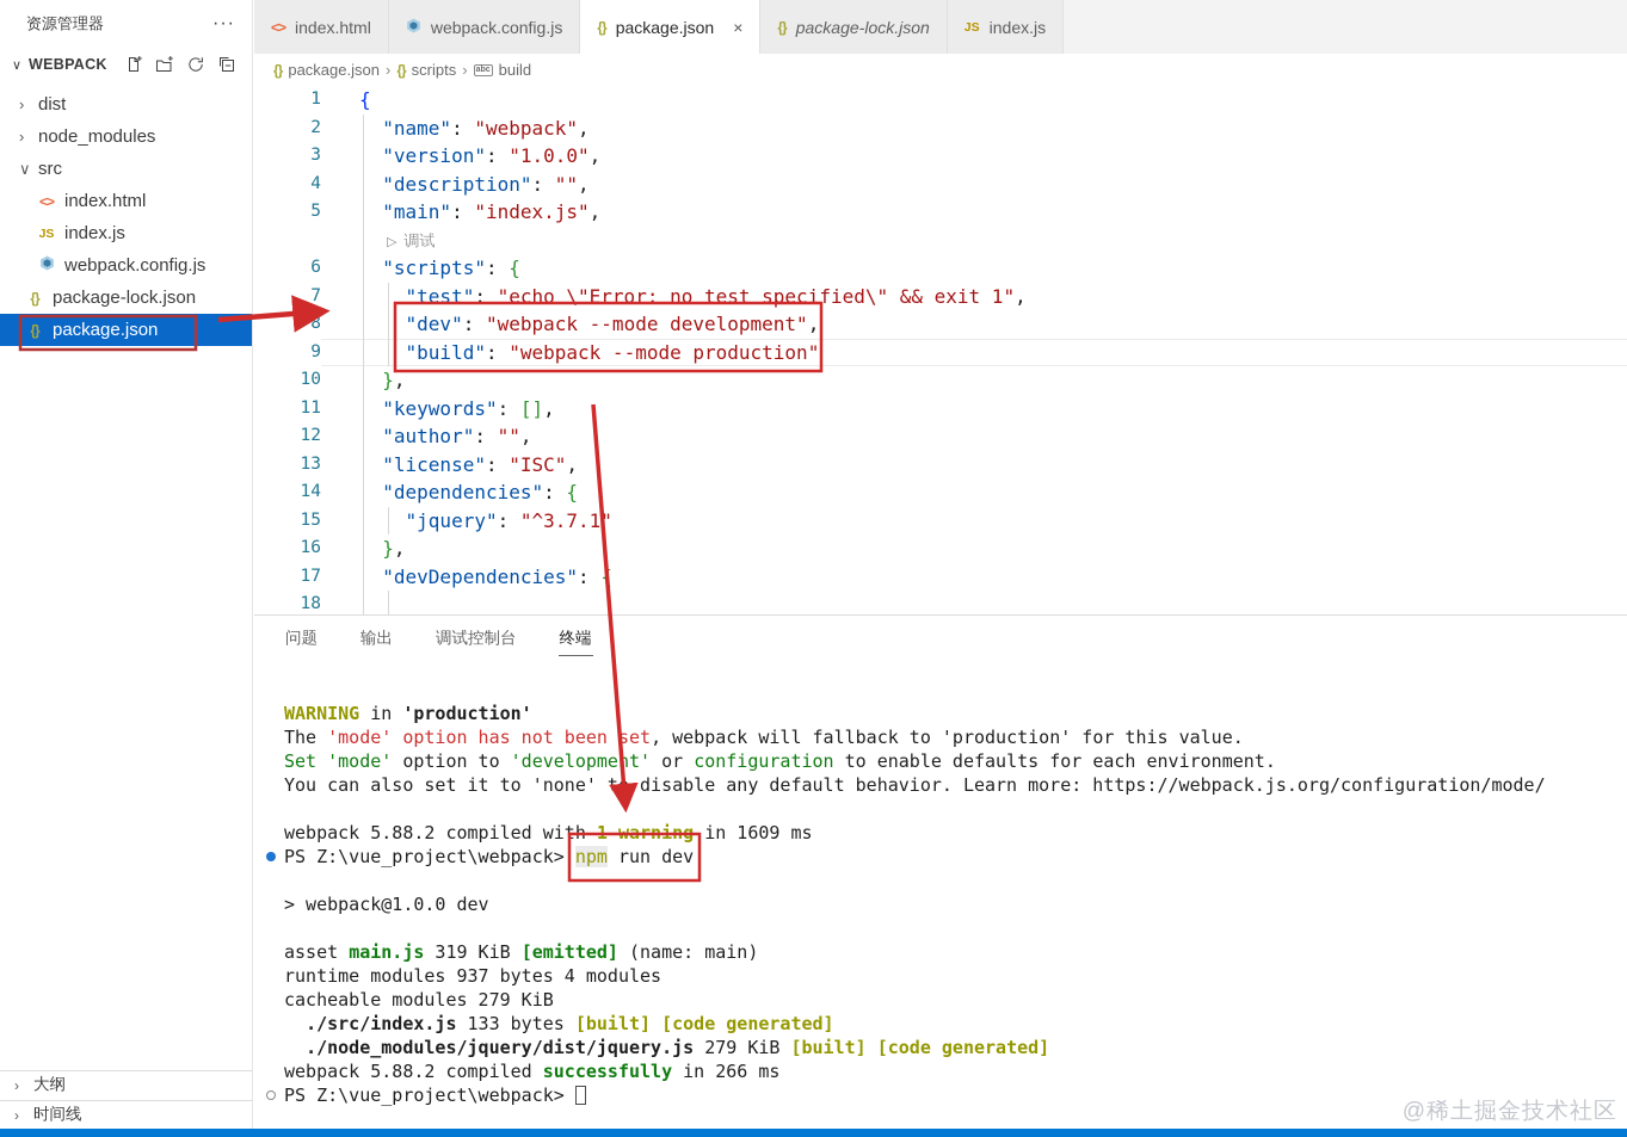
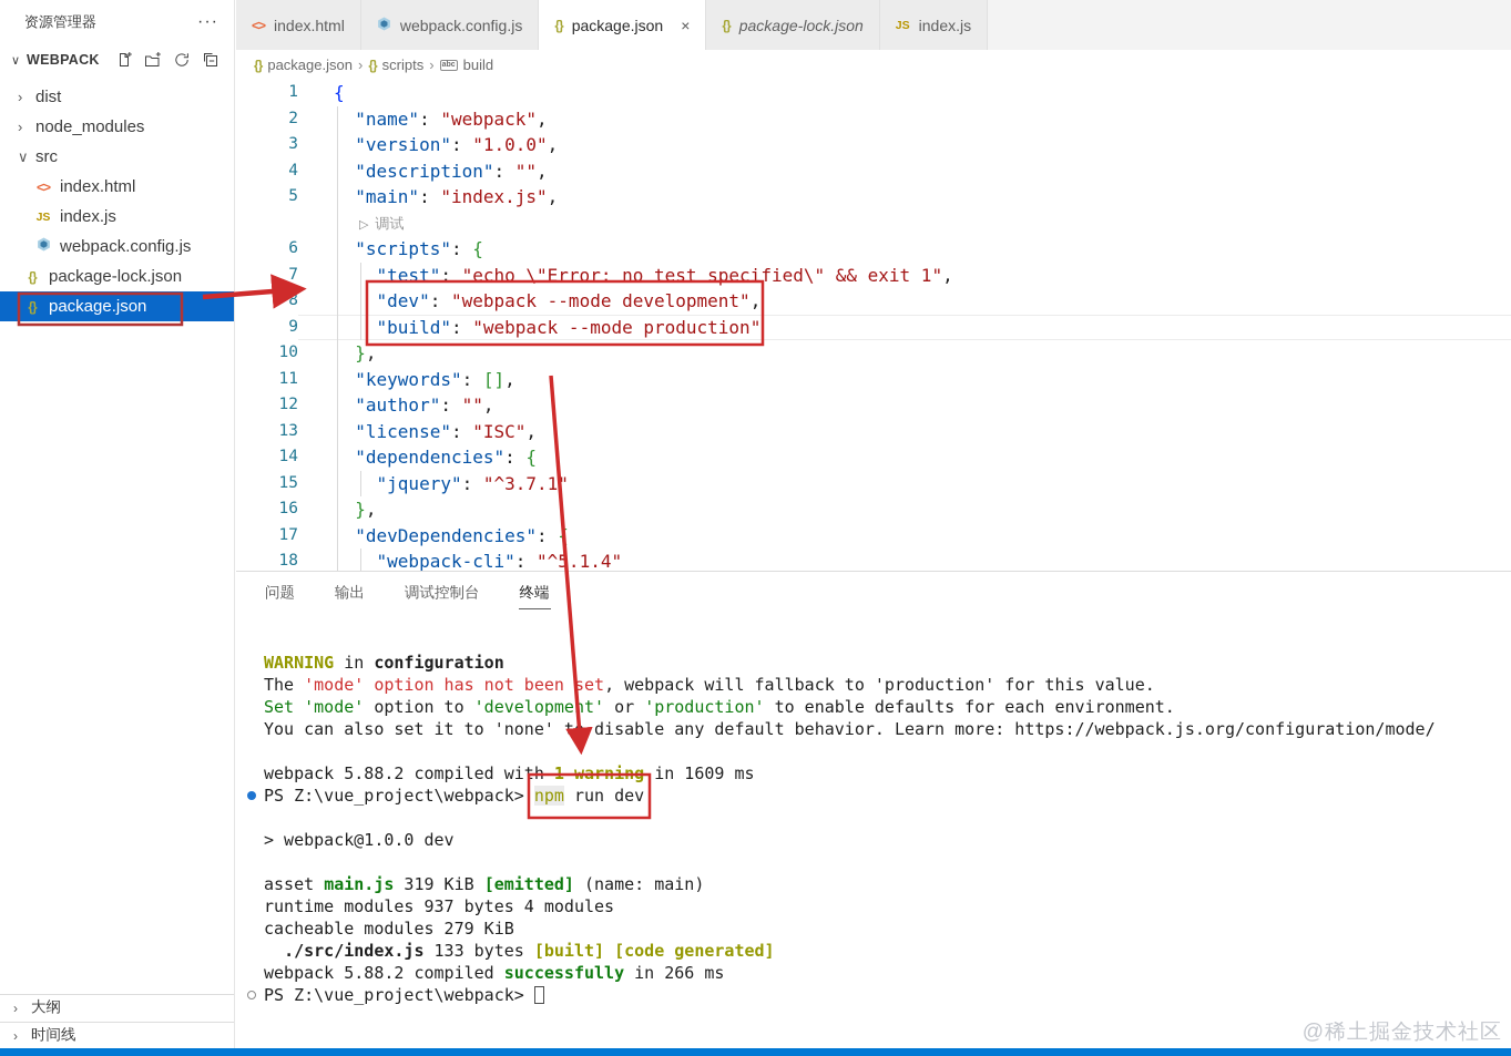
  资源管理器
  ···
  ∨
  WEBPACK
  ›
  dist
  ›
  node_modules
  ∨
  src
  <>
  index.html
  JS
  index.js
  webpack.config.js
  {}
  package-lock.json
  {}
  package.json
  ›
  大纲
  ›
  时间线
  <>
  index.html
  webpack.config.js
  {}
  package.json
  ×
  {}
  package-lock.json
  JS
  index.js
  {}
  package.json
  ›
  {}
  scripts
  ›
  build
  1
  {
  2
  "name": "webpack",
  3
  "version": "1.0.0",
  4
  "description": "",
  5
  "main": "index.js",
  ▷ 调试
  6
  "scripts": {
  7
  "test": "echo \"Error: no test specified\" && exit 1",
  8
  "dev": "webpack --mode development",
  9
  "build": "webpack --mode production"
  10
  },
  11
  "keywords": [],
  12
  "author": "",
  13
  "license": "ISC",
  14
  "dependencies": {
  15
  "jquery": "^3.7.1"
  16
  },
  17
  "devDependencies":
  18
+ "webpack-cli": "^5.1.4"
  问题
  输出
  调试控制台
  终端
- WARNING in 'production'
+ WARNING in configuration
  The 'mode' option has not been set, webpack will fallback to 'production' for this value.
- Set 'mode' option to 'developmet' or configuration to enable defaults for each environment.
+ Set 'mode' option to 'developmet' or 'production' to enable defaults for each environment.
  You can also set it to 'none' t disable any default behavior. Learn more: https://webpack.js.org/configuration/mode/
  webpack 5.88.2 compiled wi in 1609 ms
  PS Z:\vue_project\webpack> npm run dev
  > webpack@1.0.0 dev
  asset main.js 319 KiB [emitted] (name: main)
  runtime modules 937 bytes 4 modules
  cacheable modules 279 KiB
  ./src/index.js 133 bytes [built] [code generated]
- ./node_modules/jquery/dist/jquery.js 279 KiB [built] [code generated]
  webpack 5.88.2 compiled successfully in 266 ms
  PS Z:\vue_project\webpack>
  @稀土掘金技术社区
